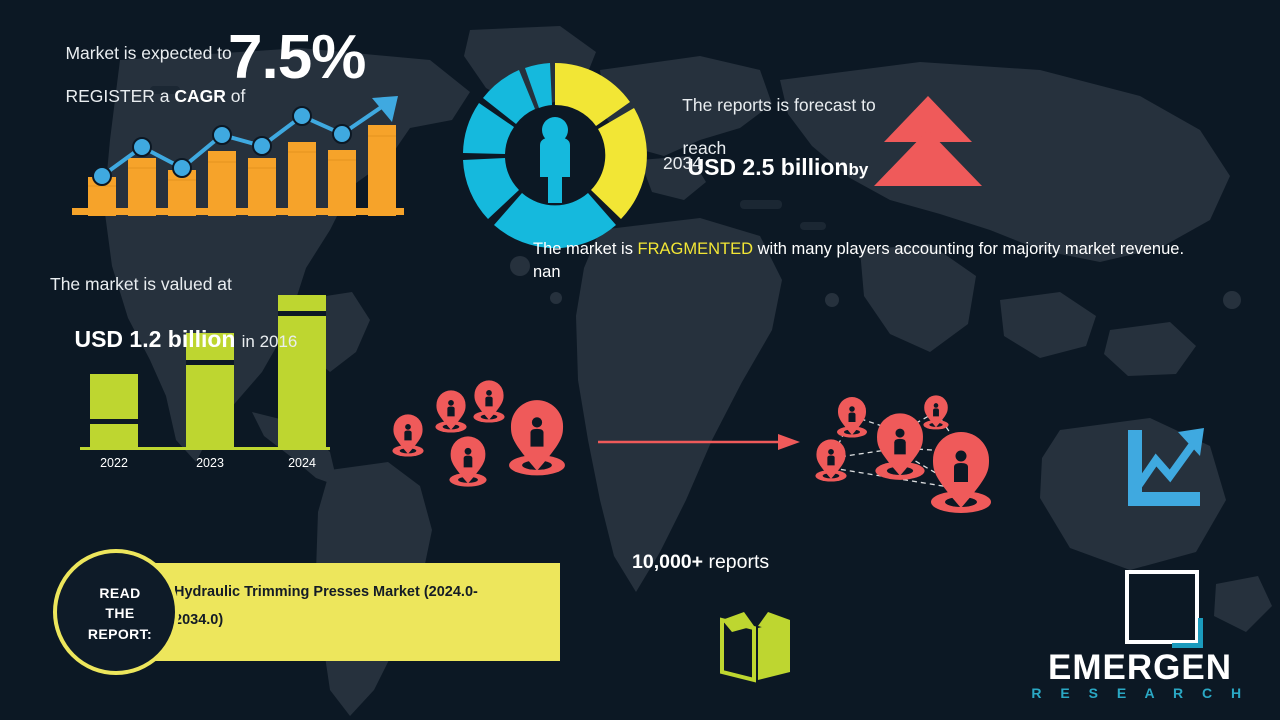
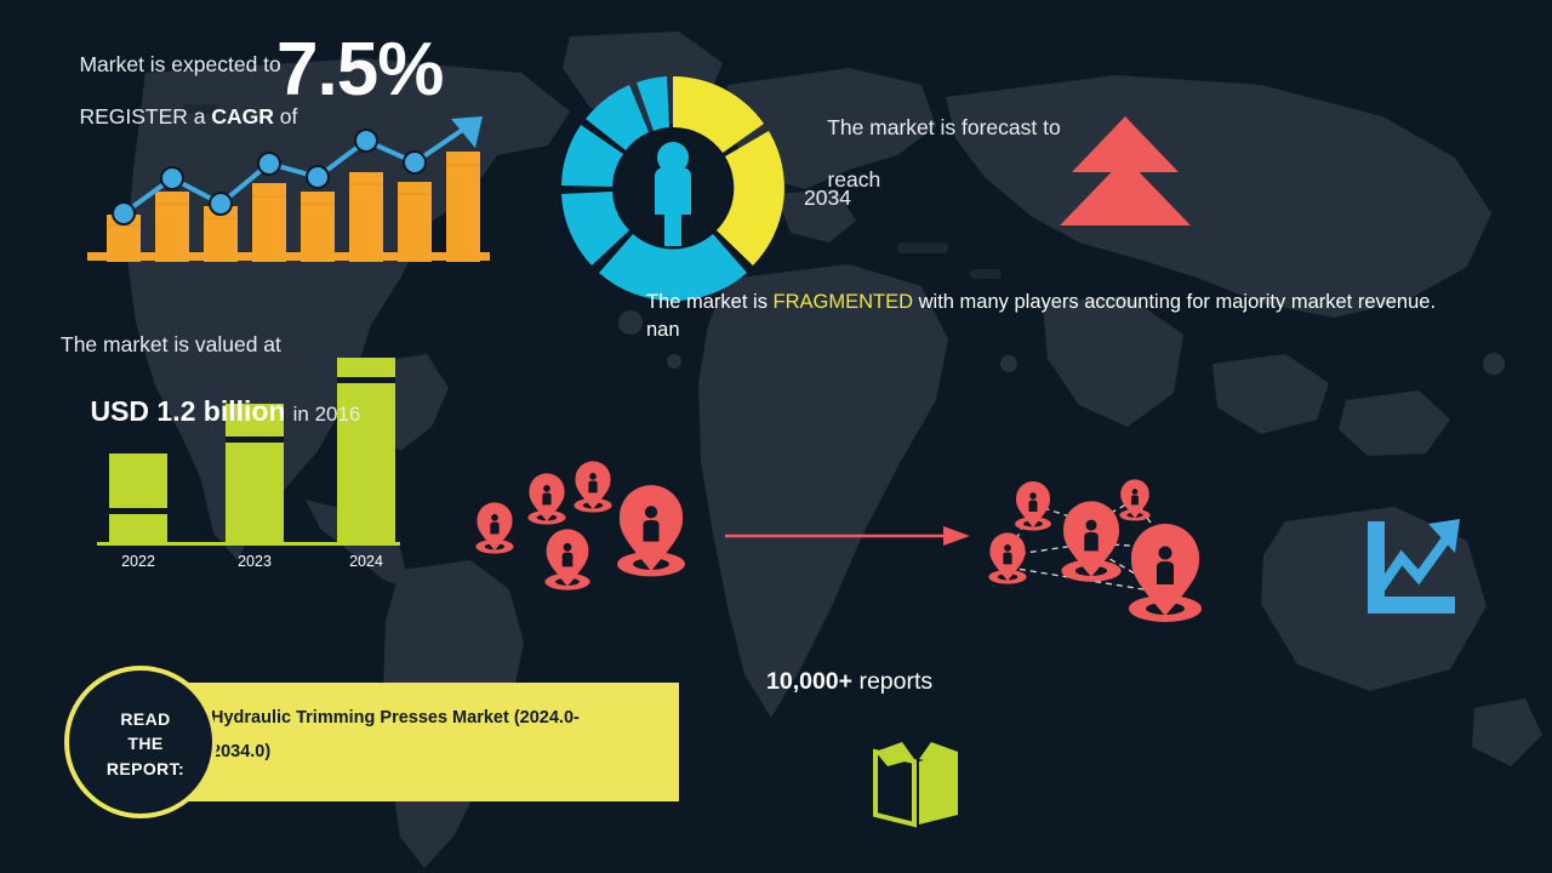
  2022
  2023
  2024
  Market is expected to
  REGISTER a CAGR of
  7.5%
- The reports is forecast to
+ The market is forecast to
  reach
- USD 2.5 billionby
  2034
  The market is FRAGMENTED with many players accounting for majority market revenue. nan
  The market is valued at
  USD 1.2 billion in 2016
  10,000+ reports
  Hydraulic Trimming Presses Market (2024.0-034.0)
  READ
  THE
  REPORT:
- EMERGEN
- R E S E A R C H
